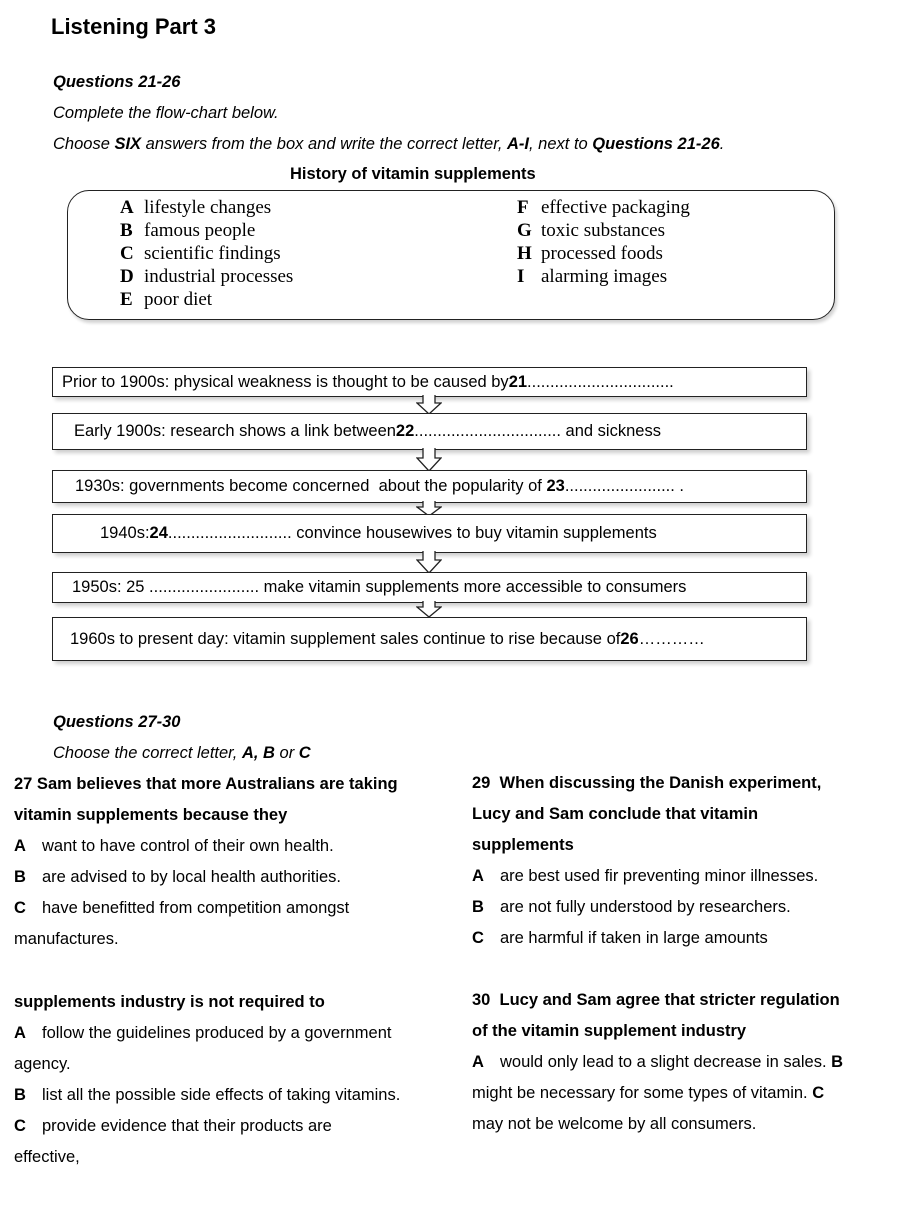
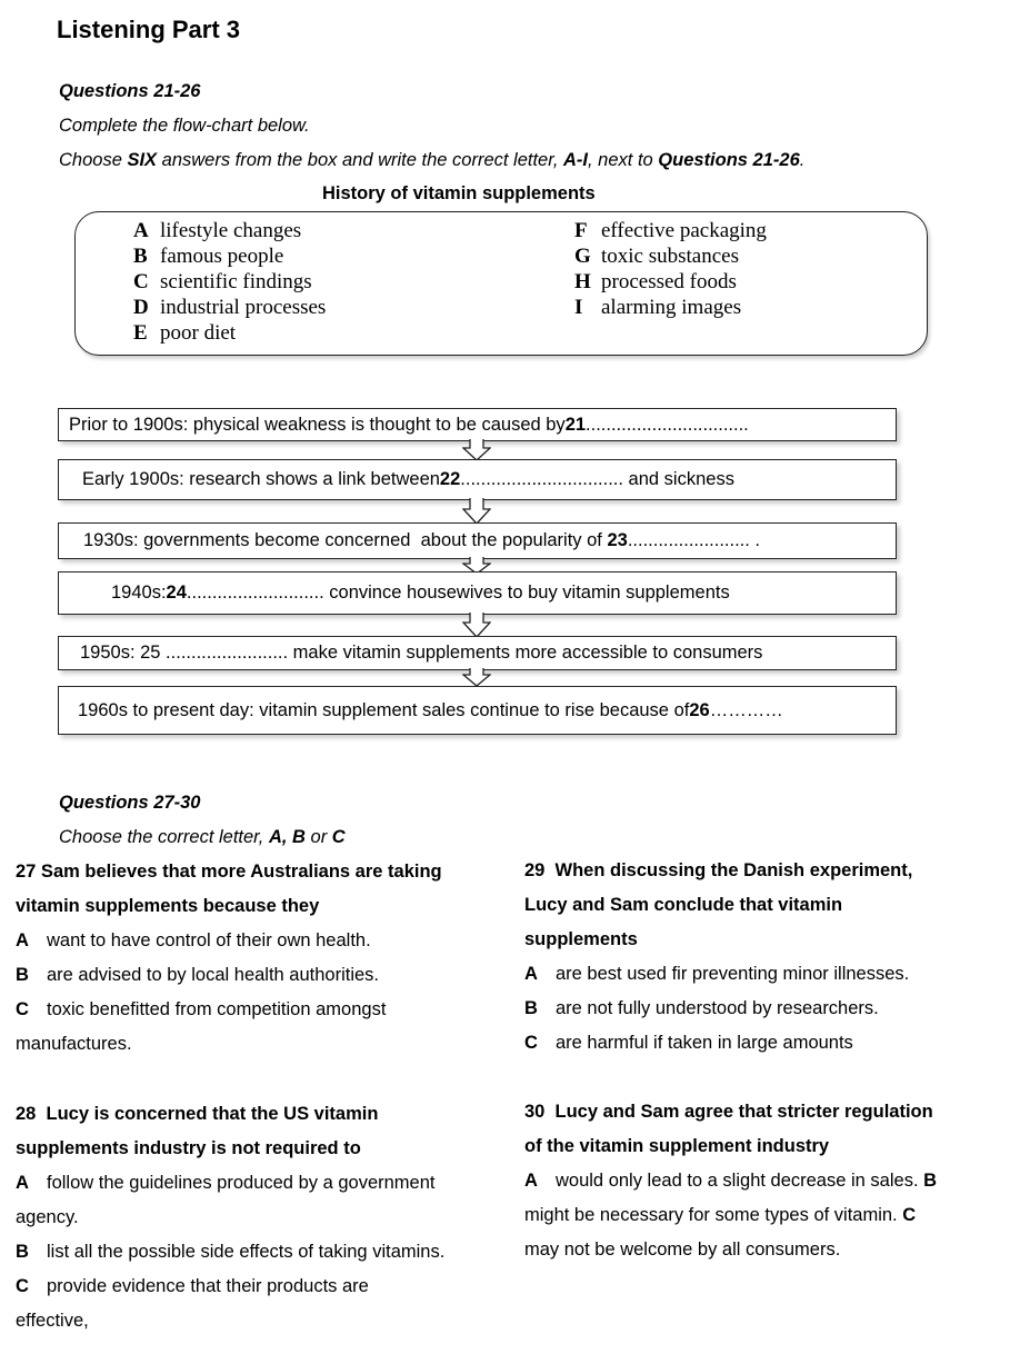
  Listening Part 3
  Questions 21-26
  Complete the flow-chart below.
  Choose SIX answers from the box and write the correct letter, A-I, next to Questions 21-26.
  History of vitamin supplements
  A lifestyle changes
  B famous people
  C scientific findings
  D industrial processes
  E poor diet
  F effective packaging
  G toxic substances
  H processed foods
  I alarming images
  Prior to 1900s: physical weakness is thought to be caused by
  21
  ................................
  Early 1900s: research shows a link between
  22
  ................................ and sickness
  1930s: governments become concerned about the popularity of
  23
  ........................ .
  1940s:
  24
  ........................... convince housewives to buy vitamin supplements
  1950s: 25 ........................ make vitamin supplements more accessible to consumers
  1960s to present day: vitamin supplement sales continue to rise because of
  26
  …………
  Questions 27-30
  Choose the correct letter, A, B or C
  27 Sam believes that more Australians are taking
  vitamin supplements because they
  A want to have control of their own health.
  B are advised to by local health authorities.
- C have benefitted from competition amongst
+ C toxic benefitted from competition amongst
  manufactures.
+ 28 Lucy is concerned that the US vitamin
  supplements industry is not required to
  A follow the guidelines produced by a government
  agency.
  B list all the possible side effects of taking vitamins.
  C provide evidence that their products are
  effective,
  29 When discussing the Danish experiment,
  Lucy and Sam conclude that vitamin
  supplements
  A are best used fir preventing minor illnesses.
  B are not fully understood by researchers.
  C are harmful if taken in large amounts
  30 Lucy and Sam agree that stricter regulation
  of the vitamin supplement industry
  A would only lead to a slight decrease in sales. B
  might be necessary for some types of vitamin. C
  may not be welcome by all consumers.
